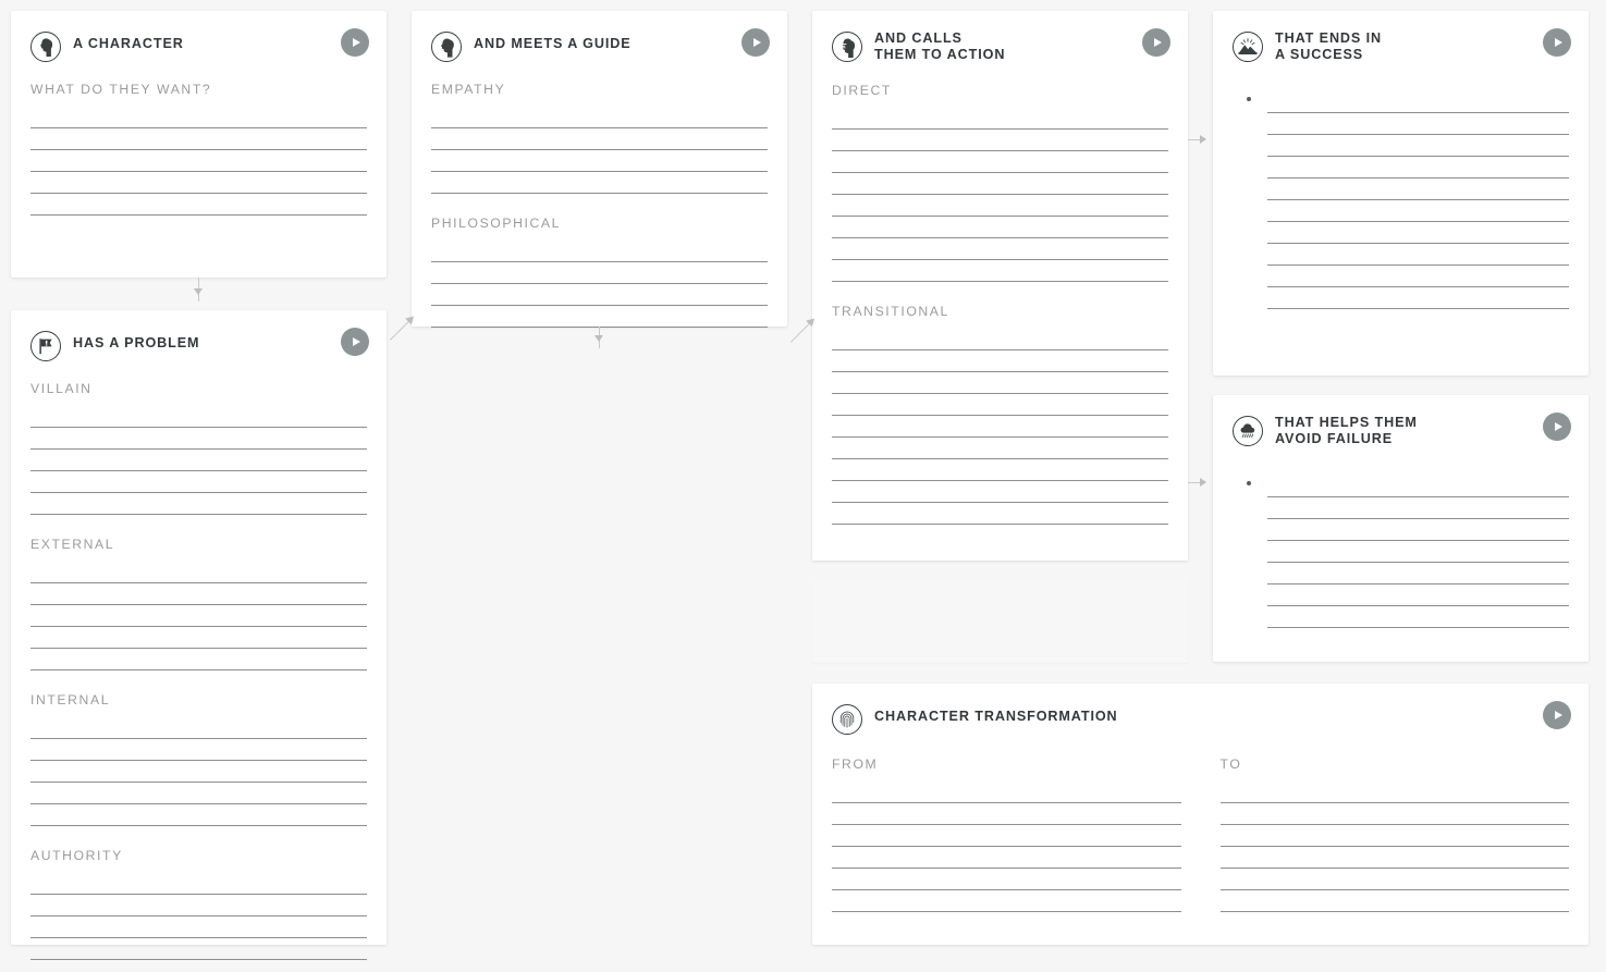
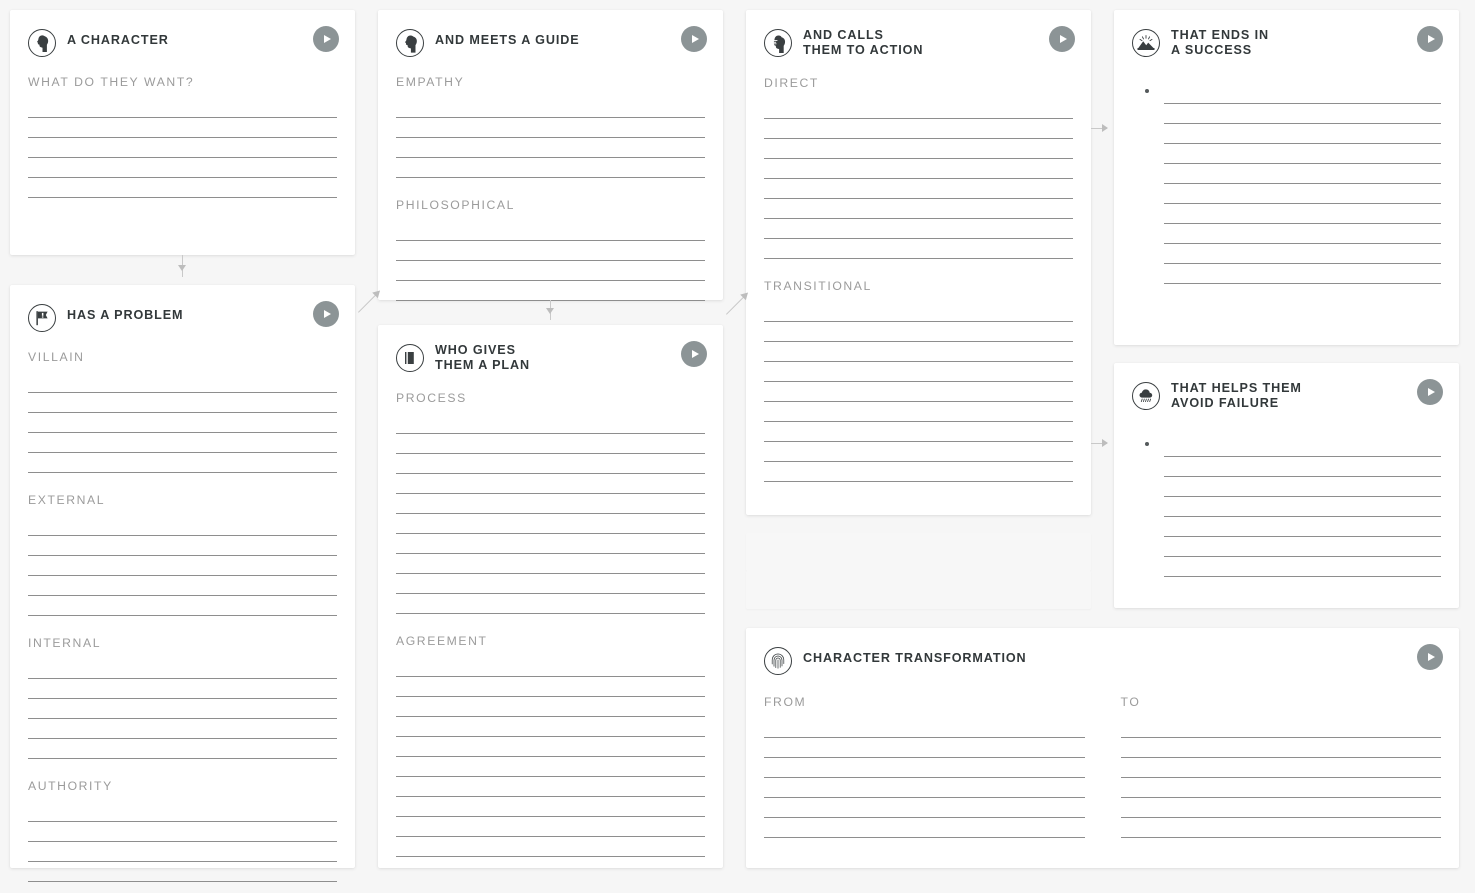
  A CHARACTER
  WHAT DO THEY WANT?
  HAS A PROBLEM
  VILLAIN
  EXTERNAL
  INTERNAL
  AUTHORITY
  AND MEETS A GUIDE
  EMPATHY
  PHILOSOPHICAL
+ WHO GIVES
+ THEM A PLAN
+ PROCESS
+ AGREEMENT
  AND CALLS
  THEM TO ACTION
  DIRECT
  TRANSITIONAL
  THAT ENDS IN
  A SUCCESS
  THAT HELPS THEM
  AVOID FAILURE
  CHARACTER TRANSFORMATION
  FROM
  TO
